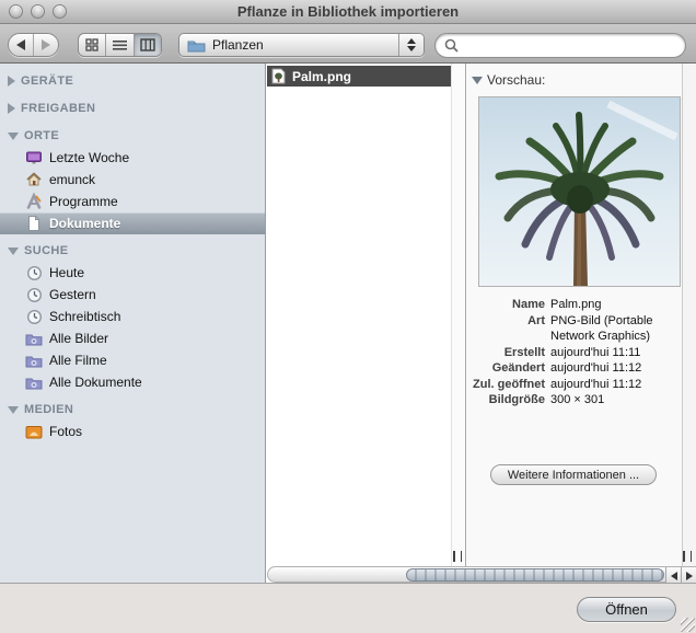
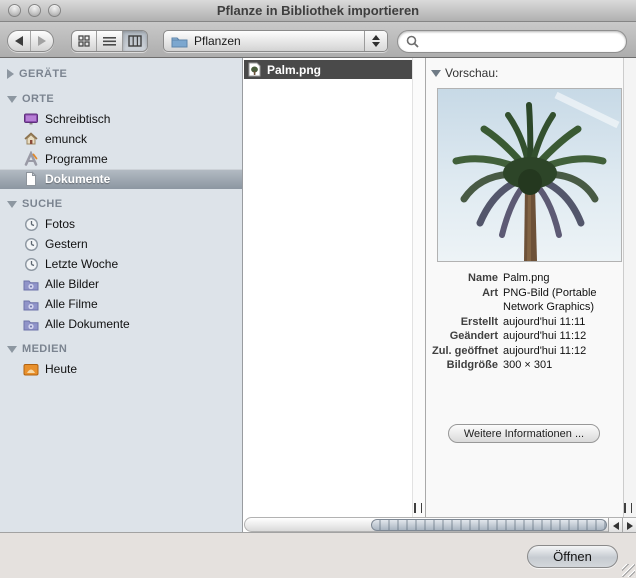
  Pflanze in Bibliothek importieren
  Pflanzen
  GERÄTE
- FREIGABEN
  ORTE
- Letzte Woche
+ Schreibtisch
  emunck
  Programme
  Dokumente
  SUCHE
- Heute
+ Fotos
  Gestern
- Schreibtisch
+ Letzte Woche
  Alle Bilder
  Alle Filme
  Alle Dokumente
  MEDIEN
- Fotos
+ Heute
  Palm.png
  Vorschau:
  Name
  Palm.png
  Art
  PNG-Bild (Portable Network Graphics)
  Erstellt
  aujourd'hui 11:11
  Geändert
  aujourd'hui 11:12
  Zul. geöffnet
  aujourd'hui 11:12
  Bildgröße
  300 × 301
  Weitere Informationen ...
  Öffnen
